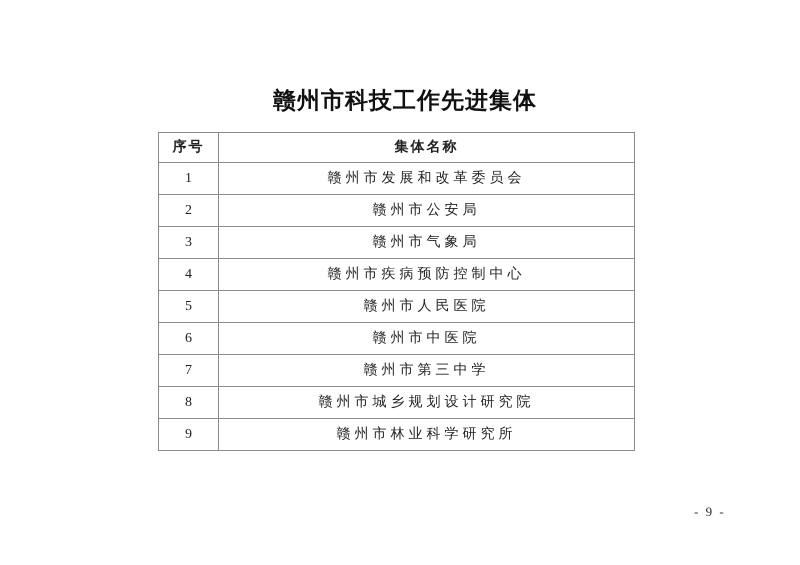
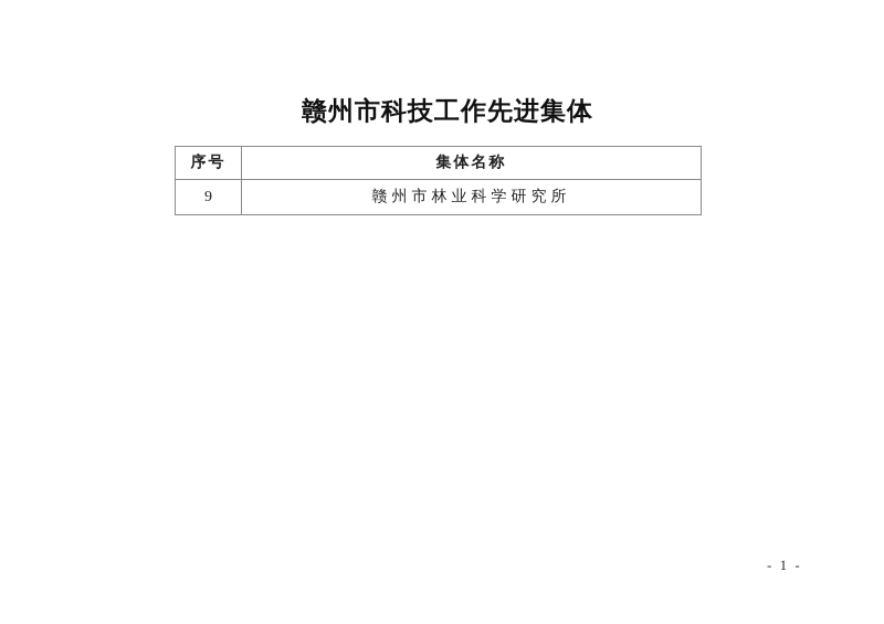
  赣州市科技工作先进集体
  序号	集体名称
- 1	赣州市发展和改革委员会
- 2	赣州市公安局
- 3	赣州市气象局
- 4	赣州市疾病预防控制中心
- 5	赣州市人民医院
- 6	赣州市中医院
- 7	赣州市第三中学
- 8	赣州市城乡规划设计研究院
  9	赣州市林业科学研究所
- - 9 -
+ - 1 -
